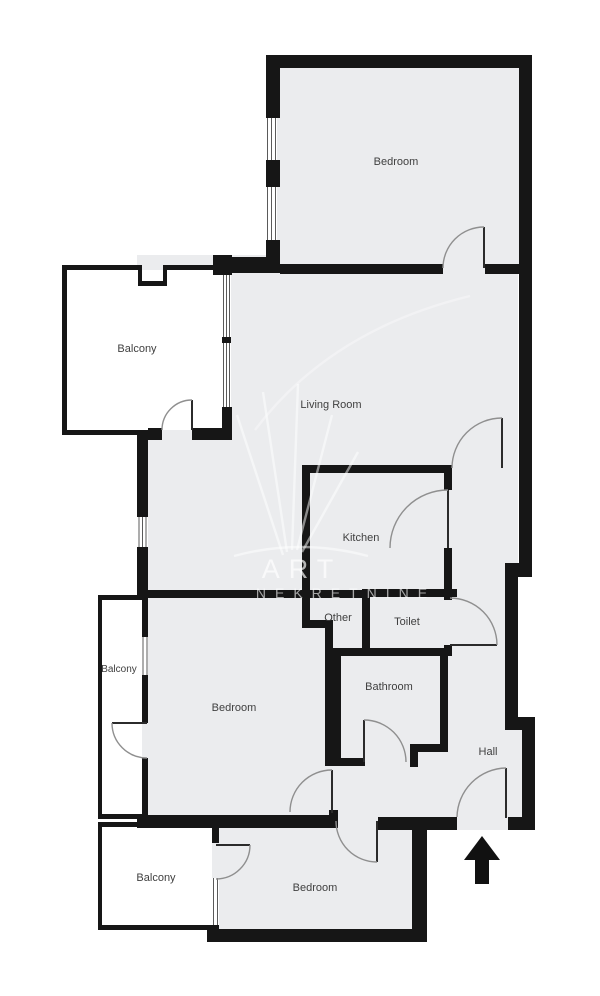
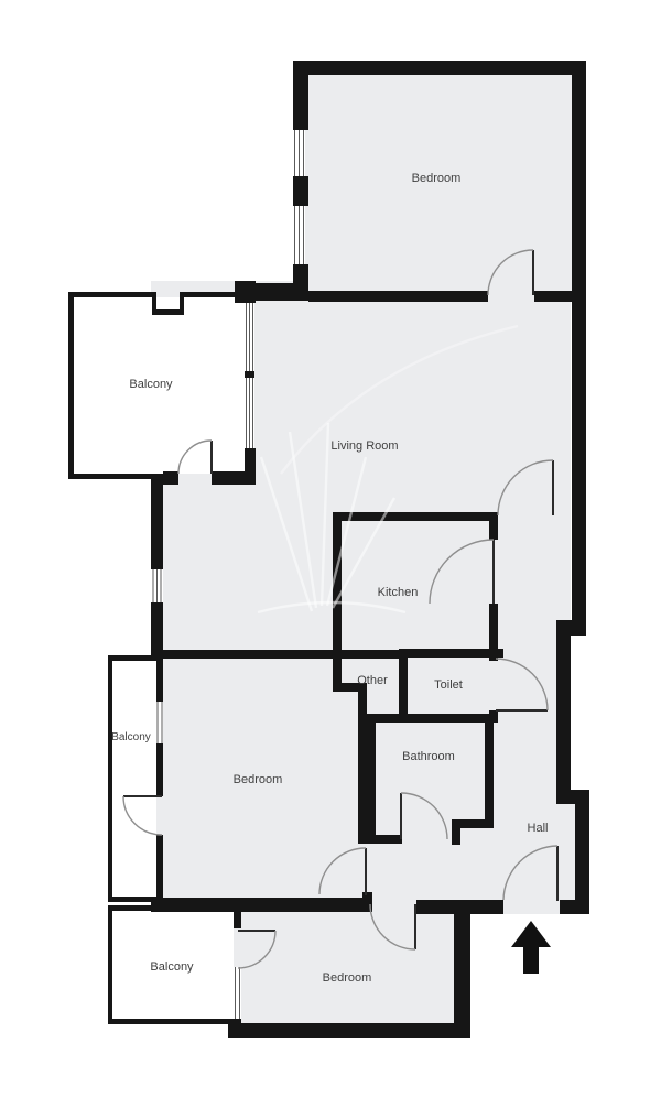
  Bedroom
  Balcony
  Living Room
  Kitchen
  Other
  Toilet
  Balcony
  Bedroom
  Bathroom
  Hall
  Balcony
  Bedroom
- ART
- NEKRETNINE
